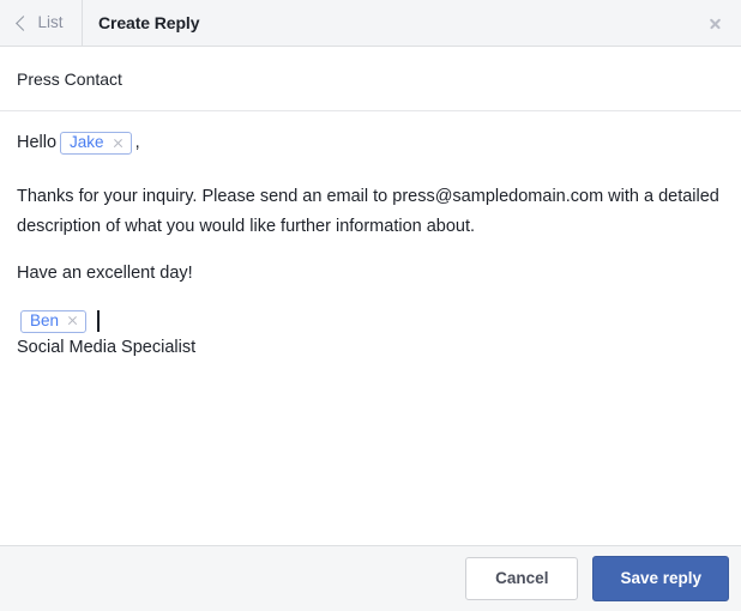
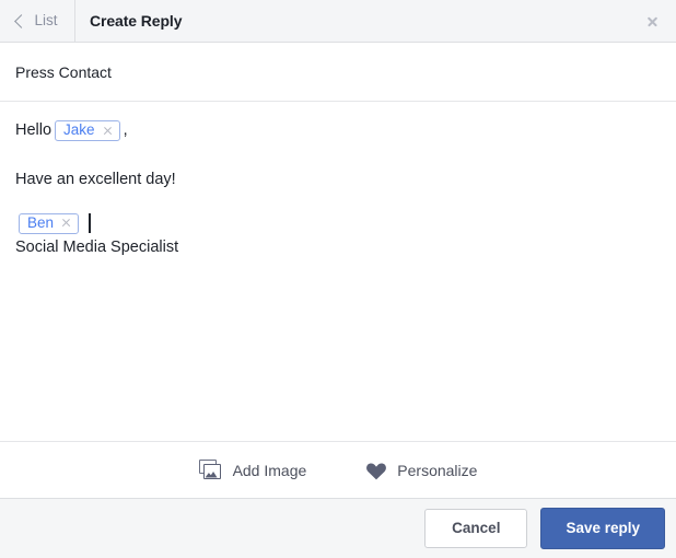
  List
  Create Reply
  Press Contact
  Hello
  Jake
  ,
- Thanks for your inquiry. Please send an email to press@sampledomain.com with a detailed description of what you would like further information about.
  Have an excellent day!
  Ben
  Social Media Specialist
+ Add Image
+ Personalize
  Cancel
  Save reply
